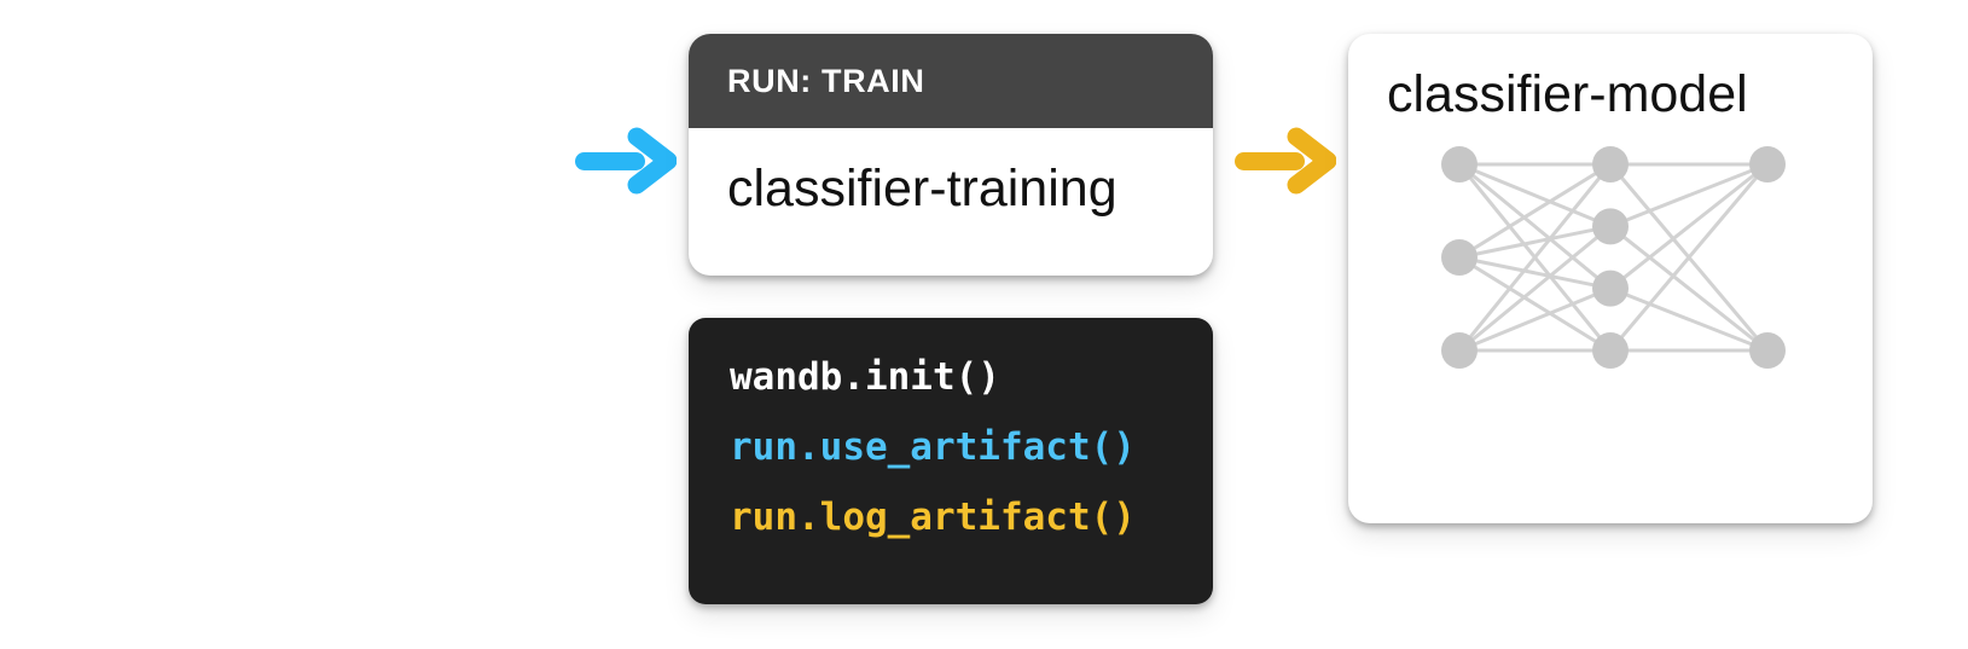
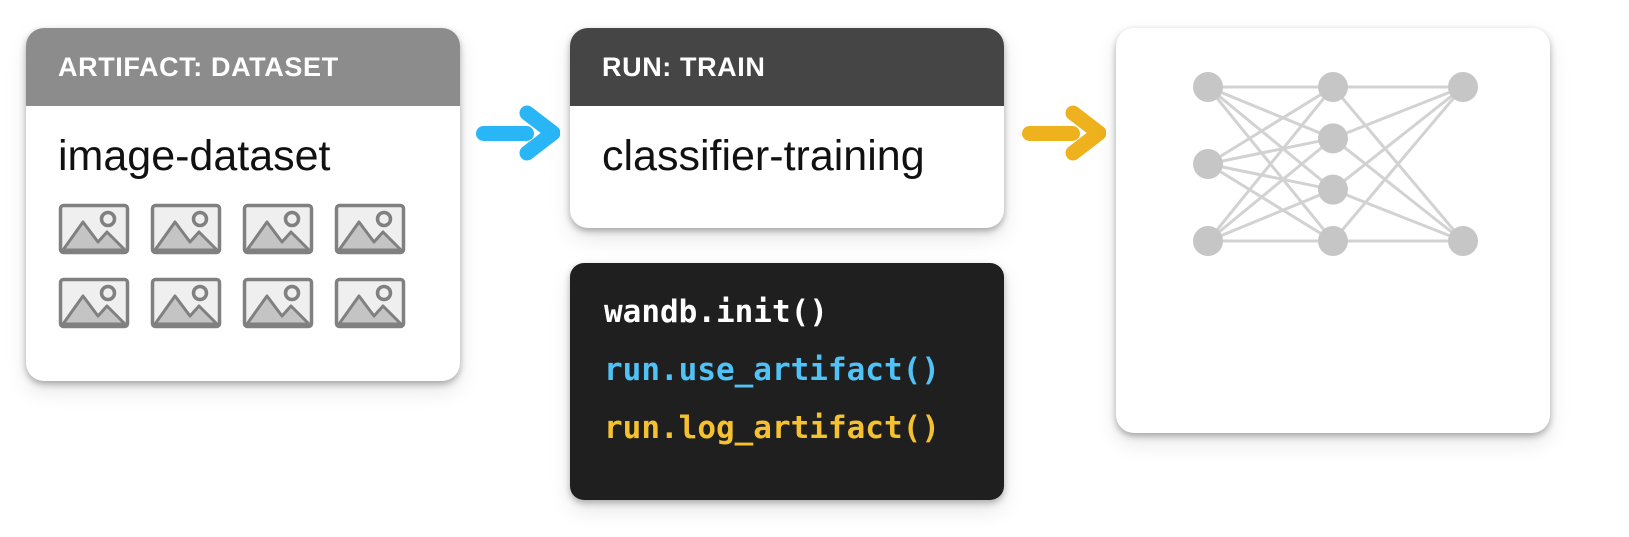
+ ARTIFACT: DATASET
+ image-dataset
  RUN: TRAIN
  classifier-training
  wandb.init()
  run.use_artifact()
  run.log_artifact()
- classifier-model
